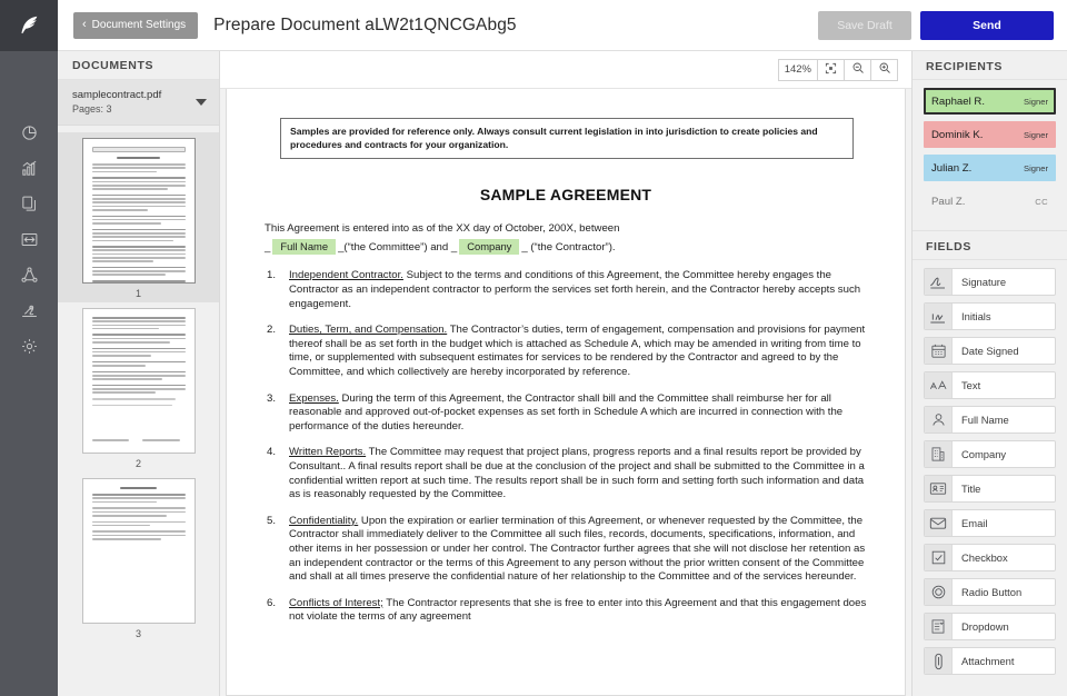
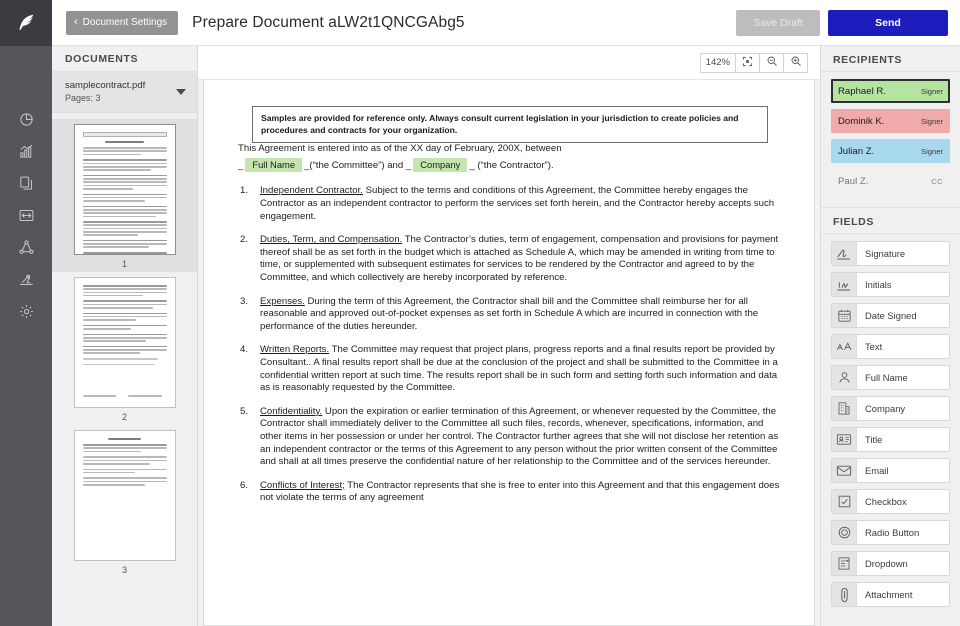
  DOCUMENTS
  samplecontract.pdf
  Pages: 3
  1
  2
  3
  142%
- Samples are provided for reference only. Always consult current legislation in into jurisdiction to create policies and procedures and contracts for your organization.
+ Samples are provided for reference only. Always consult current legislation in your jurisdiction to create policies and procedures and contracts for your organization.
- SAMPLE AGREEMENT
- This Agreement is entered into as of the XX day of October, 200X, between
+ This Agreement is entered into as of the XX day of February, 200X, between
  _
  Full Name
  _(“the Committee”) and _
  Company
  _ (“the Contractor”).
  1.
  Independent Contractor. Subject to the terms and conditions of this Agreement, the Committee hereby engages the Contractor as an independent contractor to perform the services set forth herein, and the Contractor hereby accepts such engagement.
  2.
  Duties, Term, and Compensation. The Contractor’s duties, term of engagement, compensation and provisions for payment thereof shall be as set forth in the budget which is attached as Schedule A, which may be amended in writing from time to time, or supplemented with subsequent estimates for services to be rendered by the Contractor and agreed to by the Committee, and which collectively are hereby incorporated by reference.
  3.
  Expenses. During the term of this Agreement, the Contractor shall bill and the Committee shall reimburse her for all reasonable and approved out-of-pocket expenses as set forth in Schedule A which are incurred in connection with the performance of the duties hereunder.
  4.
  Written Reports. The Committee may request that project plans, progress reports and a final results report be provided by Consultant.. A final results report shall be due at the conclusion of the project and shall be submitted to the Committee in a confidential written report at such time. The results report shall be in such form and setting forth such information and data as is reasonably requested by the Committee.
  5.
- Confidentiality. Upon the expiration or earlier termination of this Agreement, or whenever requested by the Committee, the Contractor shall immediately deliver to the Committee all such files, records, documents, specifications, information, and other items in her possession or under her control. The Contractor further agrees that she will not disclose her retention as an independent contractor or the terms of this Agreement to any person without the prior written consent of the Committee and shall at all times preserve the confidential nature of her relationship to the Committee and of the services hereunder.
+ Confidentiality. Upon the expiration or earlier termination of this Agreement, or whenever requested by the Committee, the Contractor shall immediately deliver to the Committee all such files, records, whenever, specifications, information, and other items in her possession or under her control. The Contractor further agrees that she will not disclose her retention as an independent contractor or the terms of this Agreement to any person without the prior written consent of the Committee and shall at all times preserve the confidential nature of her relationship to the Committee and of the services hereunder.
  6.
  Conflicts of Interest; The Contractor represents that she is free to enter into this Agreement and that this engagement does not violate the terms of any agreement
  RECIPIENTS
  Raphael R.
  Signer
  Dominik K.
  Signer
  Julian Z.
  Signer
  Paul Z.
  CC
  FIELDS
  Signature
  Initials
  Date Signed
  Text
  Full Name
  Company
  Title
  Email
  Checkbox
  Radio Button
  Dropdown
  Attachment
  ‹
  Document Settings
  Prepare Document aLW2t1QNCGAbg5
  Save Draft
  Send
